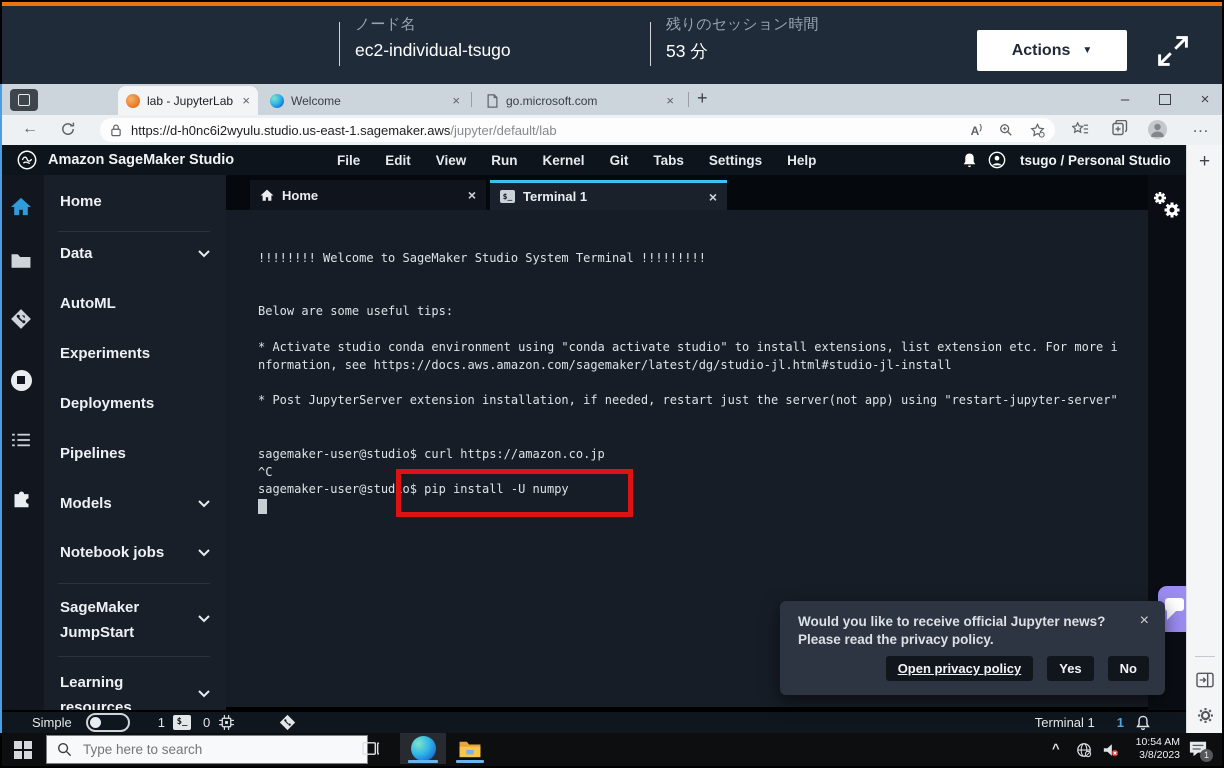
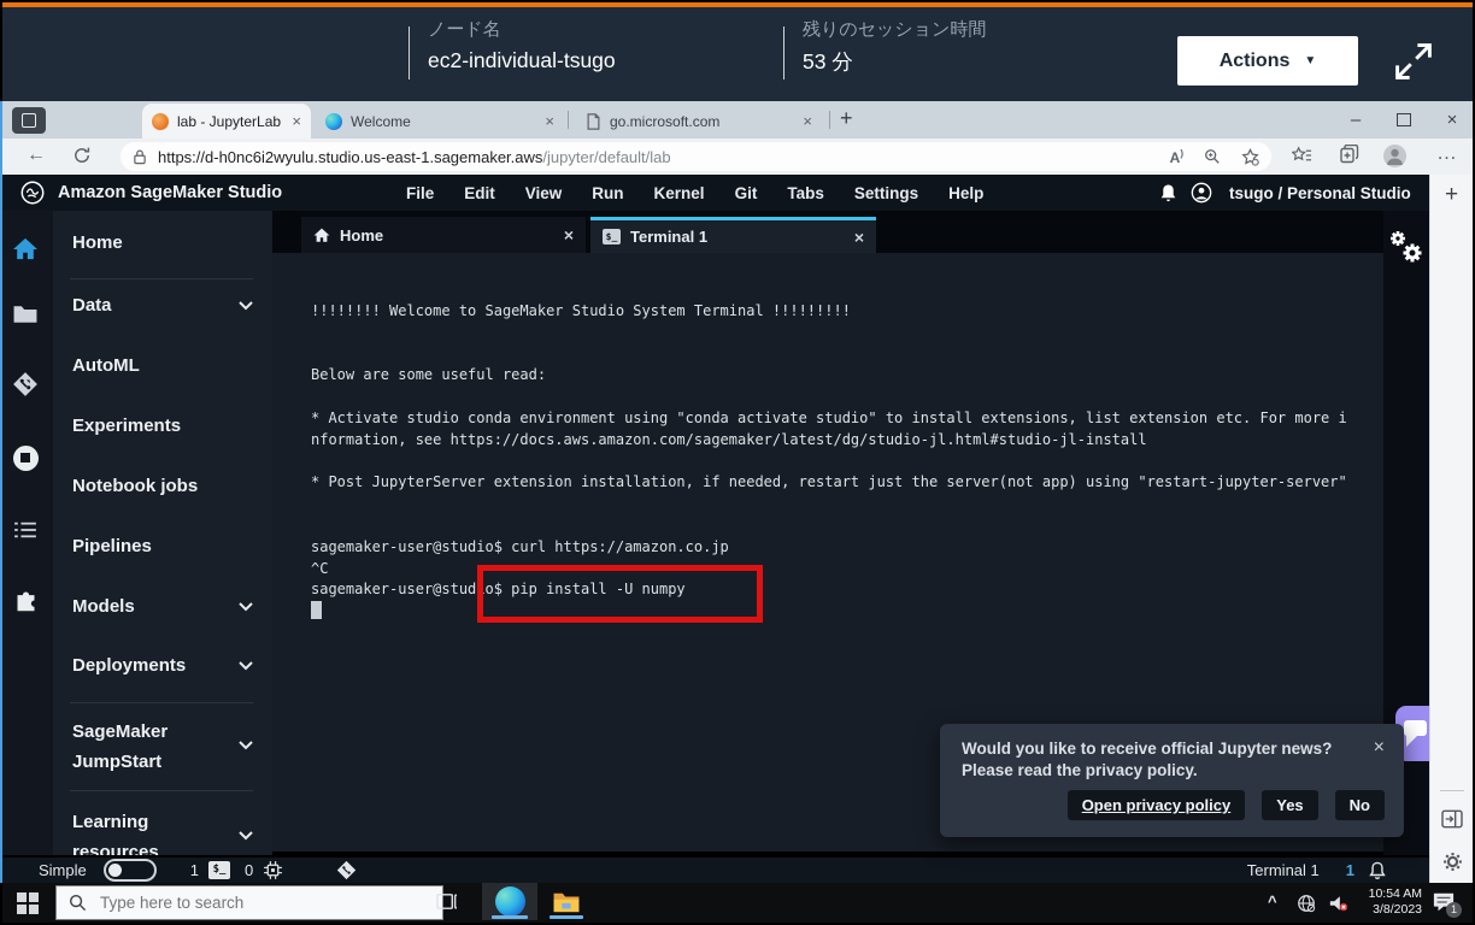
  ノード名
  ec2-individual-tsugo
  残りのセッション時間
  53 分
  Actions
  ▼
  lab - JupyterLab
  ×
  Welcome
  ×
  go.microsoft.com
  ×
  +
  –
  ×
  ←
  https://d-h0nc6i2wyulu.studio.us-east-1.sagemaker.aws
  /jupyter/default/lab
  A)
  …
  Amazon SageMaker Studio
  File
  Edit
  View
  Run
  Kernel
  Git
  Tabs
  Settings
  Help
  tsugo / Personal Studio
  Home
  Data
  AutoML
  Experiments
- Deployments
+ Notebook jobs
  Pipelines
  Models
- Notebook jobs
+ Deployments
  SageMaker JumpStart
  Learning resources
  Home
  ×
  $_
  Terminal 1
  ×
  !!!!!!!! Welcome to SageMaker Studio System Terminal !!!!!!!!!
- Below are some useful tips:
+ Below are some useful read:
  * Activate studio conda environment using "conda activate studio" to install extensions, list extension etc. For more i
  nformation, see https://docs.aws.amazon.com/sagemaker/latest/dg/studio-jl.html#studio-jl-install
  * Post JupyterServer extension installation, if needed, restart just the server(not app) using "restart-jupyter-server"
  sagemaker-user@studio$ curl https://amazon.co.jp
  ^C
  sagemaker-user@studio$ pip install -U numpy
  Would you like to receive official Jupyter news?
  Please read the privacy policy.
  ×
  Open privacy policy
  Yes
  No
  +
  Simple
  1
  $_
  0
  Terminal 1
  1
  Type here to search
  ^
  10:54 AM
  3/8/2023
  1
